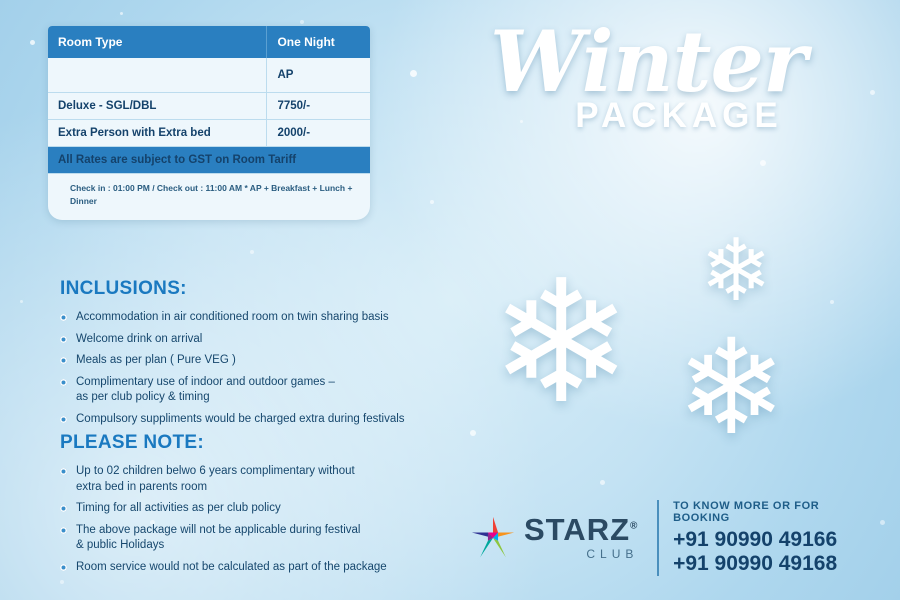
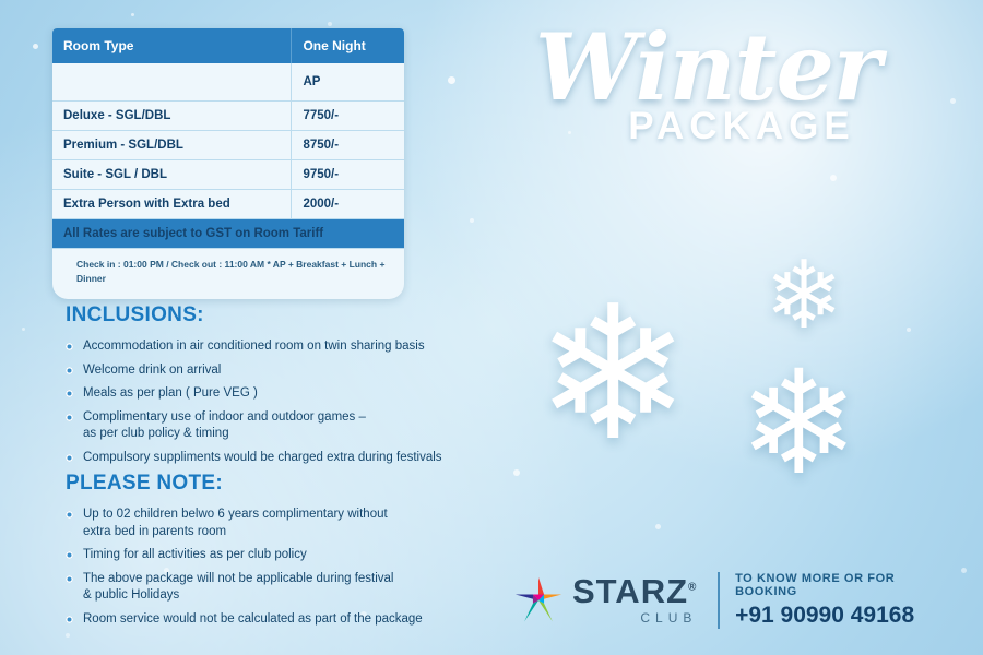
  Room Type	One Night
  	AP
  Deluxe - SGL/DBL	7750/-
+ Premium - SGL/DBL	8750/-
+ Suite - SGL / DBL	9750/-
  Extra Person with Extra bed	2000/-
  All Rates are subject to GST on Room Tariff
  Check in : 01:00 PM / Check out : 11:00 AM * AP + Breakfast + Lunch + Dinner
  INCLUSIONS:
  Accommodation in air conditioned room on twin sharing basis
  Welcome drink on arrival
  Meals as per plan ( Pure VEG )
  Complimentary use of indoor and outdoor games –
  as per club policy & timing
  Compulsory suppliments would be charged extra during festivals
  PLEASE NOTE:
  Up to 02 children belwo 6 years complimentary without
  extra bed in parents room
  Timing for all activities as per club policy
  The above package will not be applicable during festival
  & public Holidays
  Room service would not be calculated as part of the package
  Winter
  PACKAGE
  ❄
  ❄
  ❄
  STARZ®
  CLUB
  TO KNOW MORE OR FOR BOOKING
- +91 90990 49166
  +91 90990 49168
